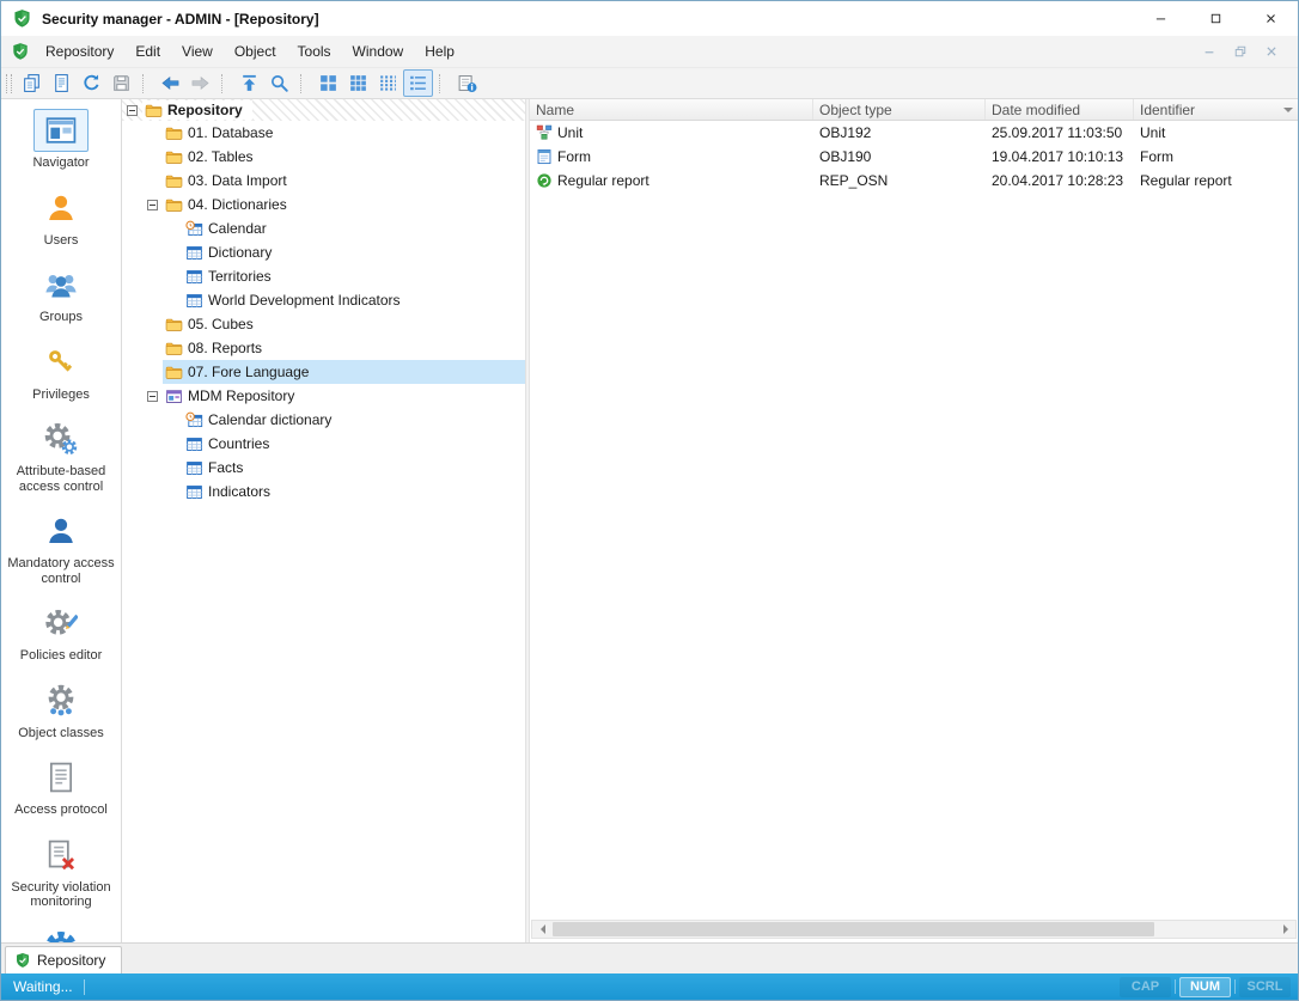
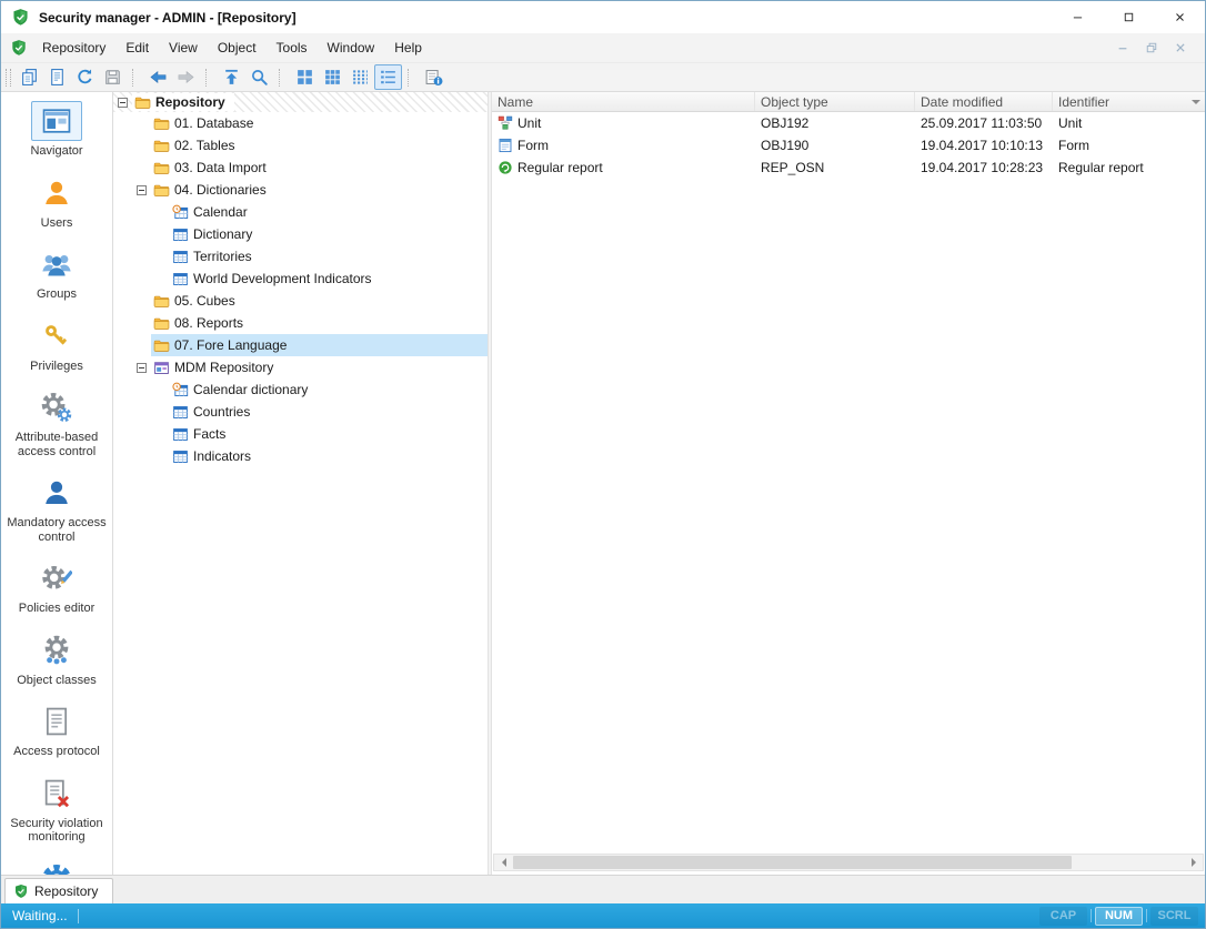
  Security manager - ADMIN - [Repository]
  Repository
  Edit
  View
  Object
  Tools
  Window
  Help
  Navigator
  Users
  Groups
  Privileges
  Attribute-based access control
  Mandatory access control
  Policies editor
  Object classes
  Access protocol
  Security violation monitoring
  Repository
  01. Database
  02. Tables
  03. Data Import
  04. Dictionaries
  Calendar
  Dictionary
  Territories
  World Development Indicators
  05. Cubes
  08. Reports
  07. Fore Language
  MDM Repository
  Calendar dictionary
  Countries
  Facts
  Indicators
  Name
  Object type
  Date modified
  Identifier
  Unit
  OBJ192
  25.09.2017 11:03:50
  Unit
  Form
  OBJ190
  19.04.2017 10:10:13
  Form
  Regular report
  REP_OSN
- 20.04.2017 10:28:23
+ 19.04.2017 10:28:23
  Regular report
  Repository
  Waiting...
  CAP
  NUM
  SCRL
